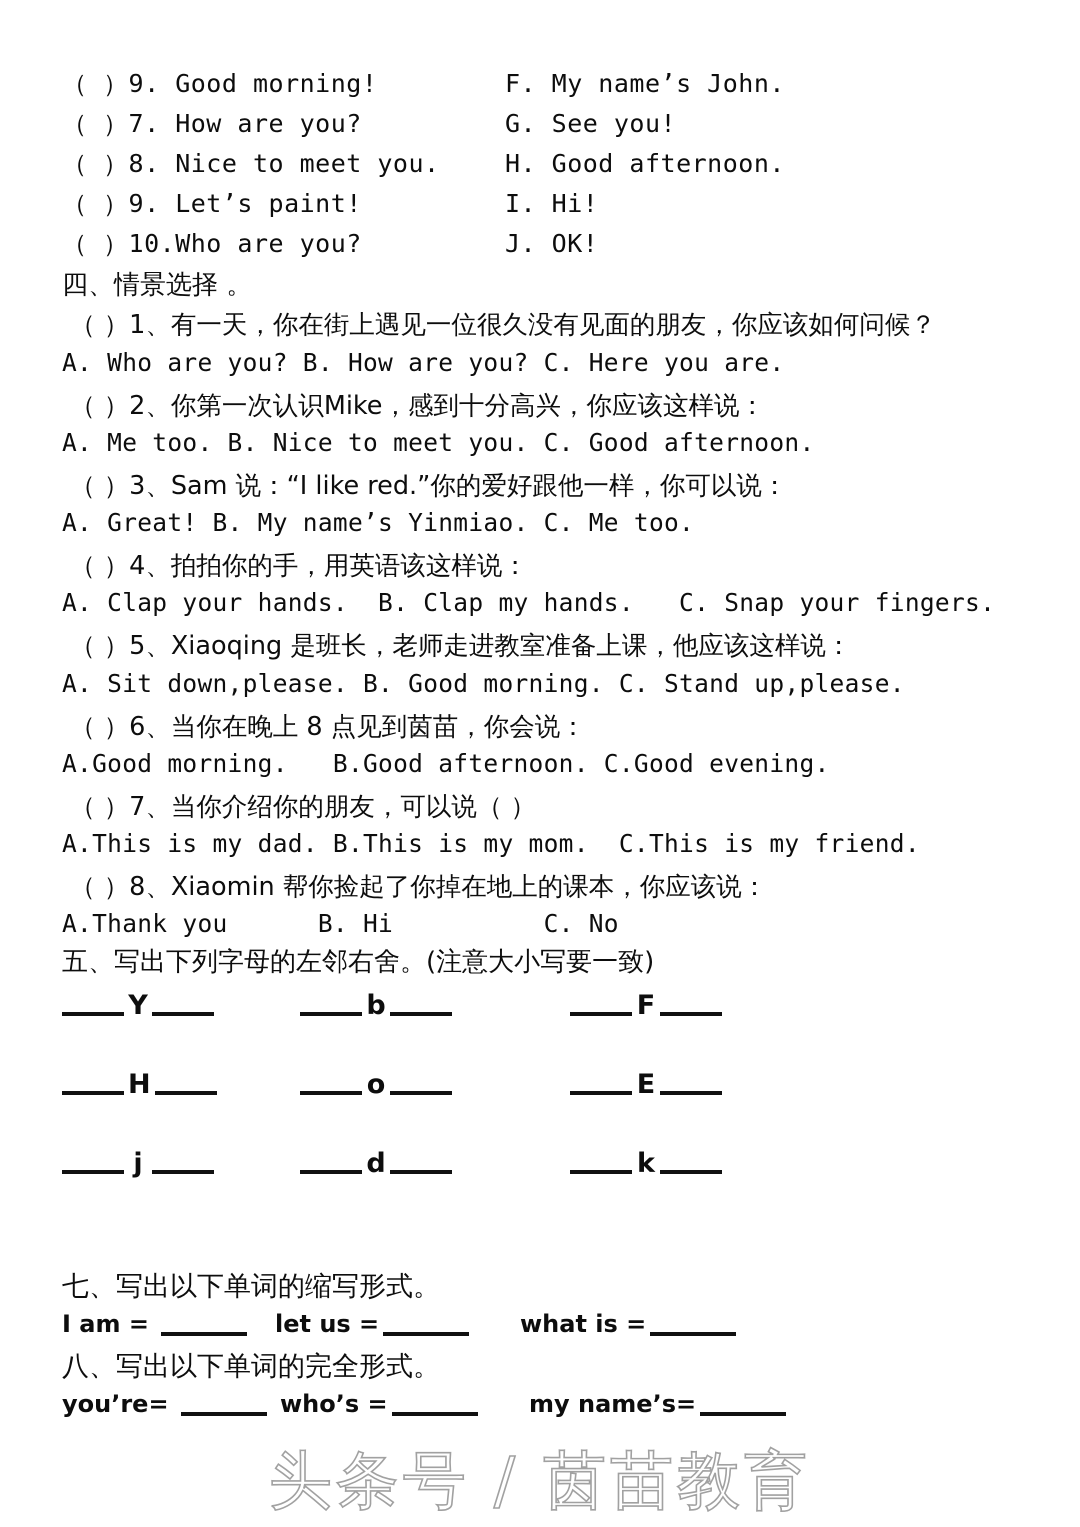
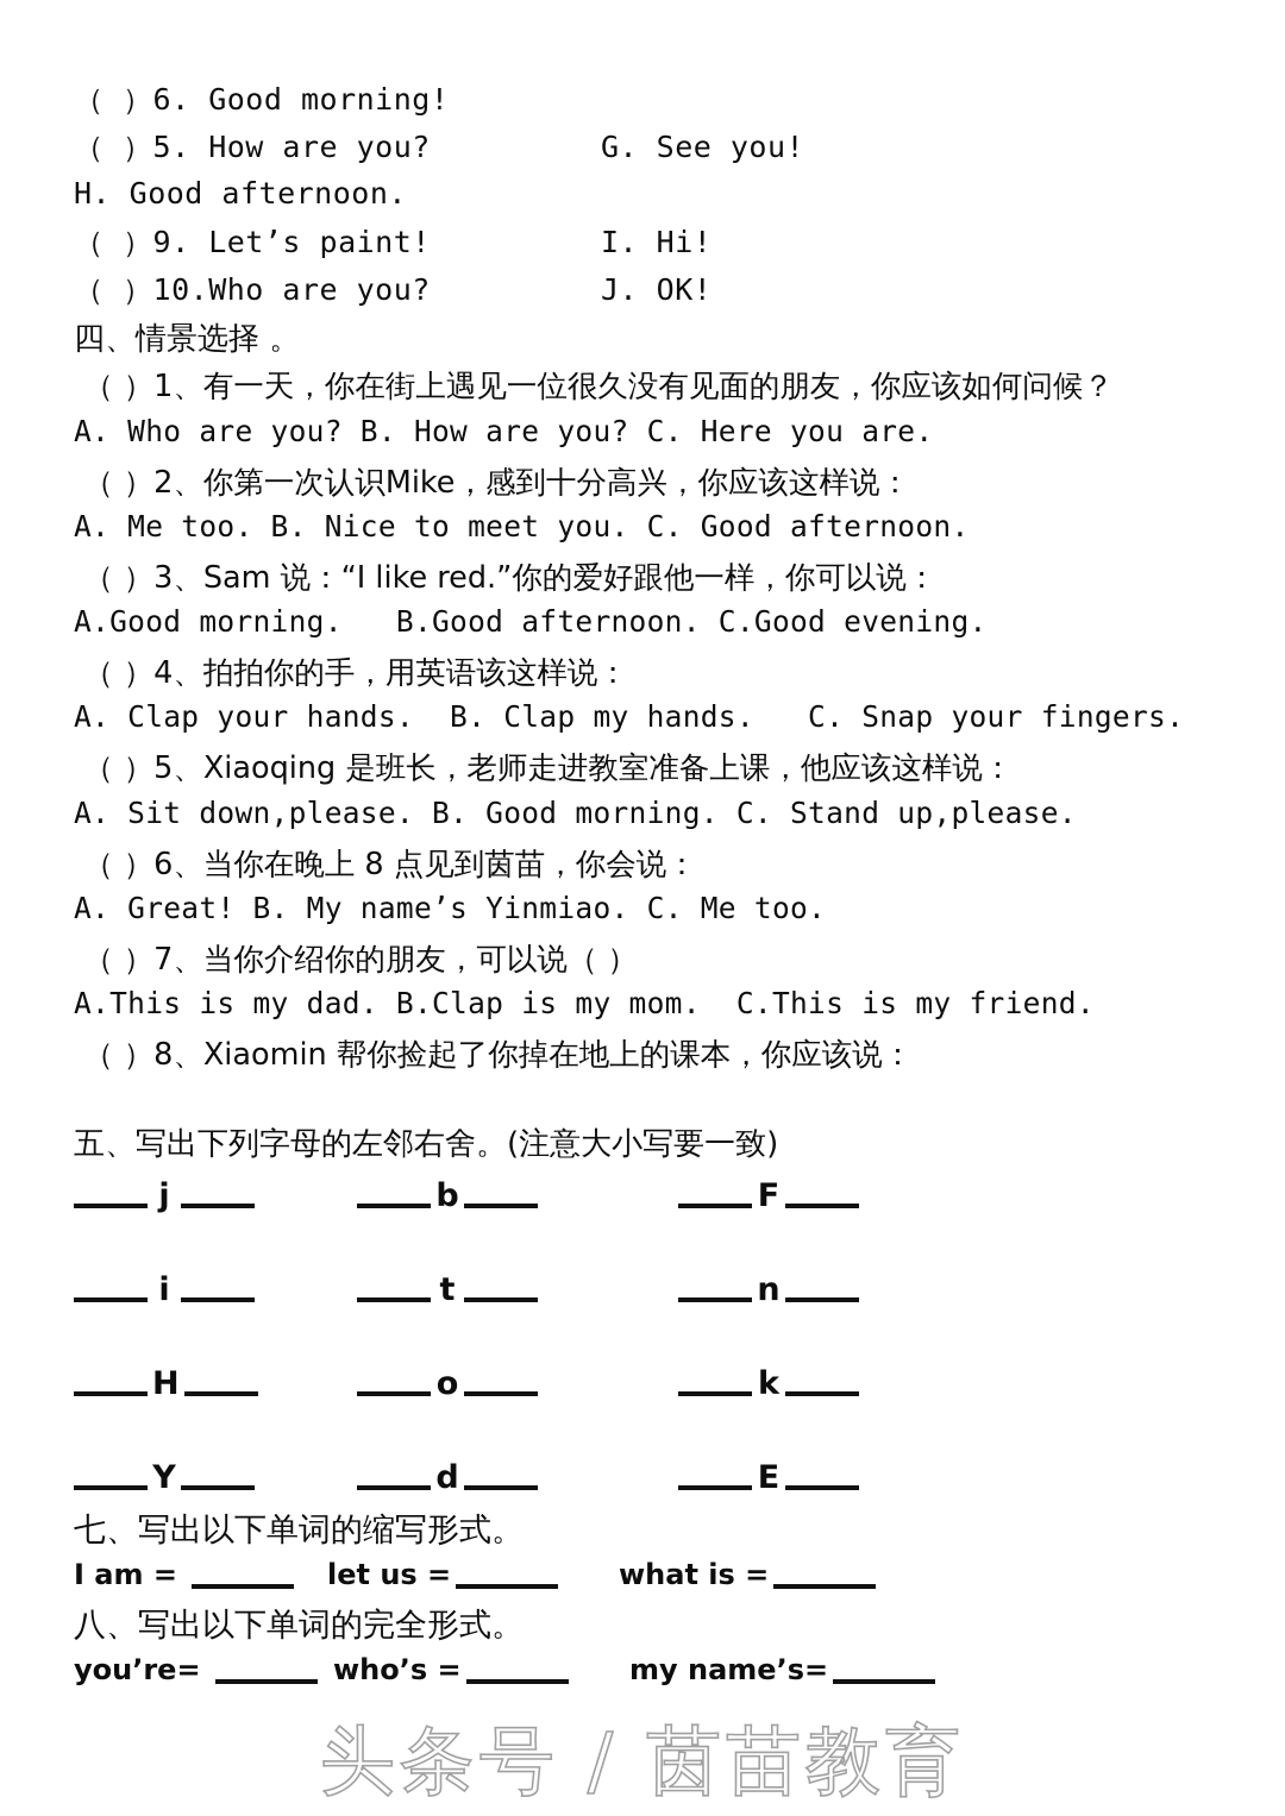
- （ ）9. Good morning!
+ （ ）6. Good morning!
- F. My name’s John.
- （ ）7. How are you?
+ （ ）5. How are you?
  G. See you!
- （ ）8. Nice to meet you.
  H. Good afternoon.
  （ ）9. Let’s paint!
  I. Hi!
  （ ）10.Who are you?
  J. OK!
  四、情景选择 。
  （ ）1、有一天，你在街上遇见一位很久没有见面的朋友，你应该如何问候？
  A. Who are you? B. How are you? C. Here you are.
  （ ）2、你第一次认识Mike，感到十分高兴，你应该这样说：
  A. Me too. B. Nice to meet you. C. Good afternoon.
  （ ）3、Sam 说：“I like red.”你的爱好跟他一样，你可以说：
- A. Great! B. My name’s Yinmiao. C. Me too.
+ A.Good morning. B.Good afternoon. C.Good evening.
  （ ）4、拍拍你的手，用英语该这样说：
  A. Clap your hands. B. Clap my hands. C. Snap your fingers.
  （ ）5、Xiaoqing 是班长，老师走进教室准备上课，他应该这样说：
  A. Sit down,please. B. Good morning. C. Stand up,please.
  （ ）6、当你在晚上 8 点见到茵苗，你会说：
- A.Good morning. B.Good afternoon. C.Good evening.
+ A. Great! B. My name’s Yinmiao. C. Me too.
  （ ）7、当你介绍你的朋友，可以说（ ）
- A.This is my dad. B.This is my mom. C.This is my friend.
+ A.This is my dad. B.Clap is my mom. C.This is my friend.
  （ ）8、Xiaomin 帮你捡起了你掉在地上的课本，你应该说：
- A.Thank you B. Hi C. No
  五、写出下列字母的左邻右舍。(注意大小写要一致)
- Y
+ j
  b
  F
+ i
+ t
+ n
  H
  o
- E
+ k
- j
+ Y
  d
- k
+ E
  七、写出以下单词的缩写形式。
  I am =
  let us =
  what is =
  八、写出以下单词的完全形式。
  you’re=
  who’s =
  my name’s=
  头条号 / 茵苗教育
